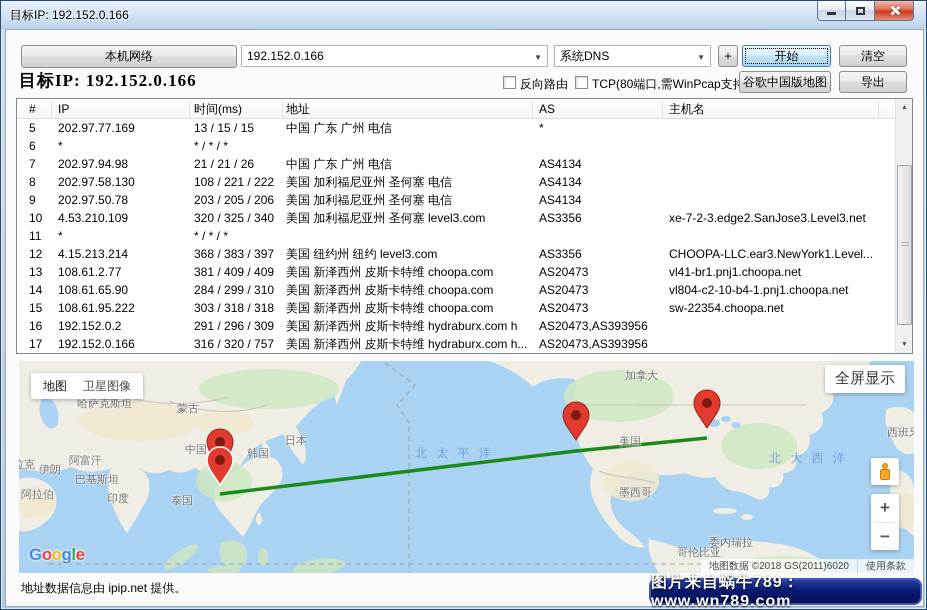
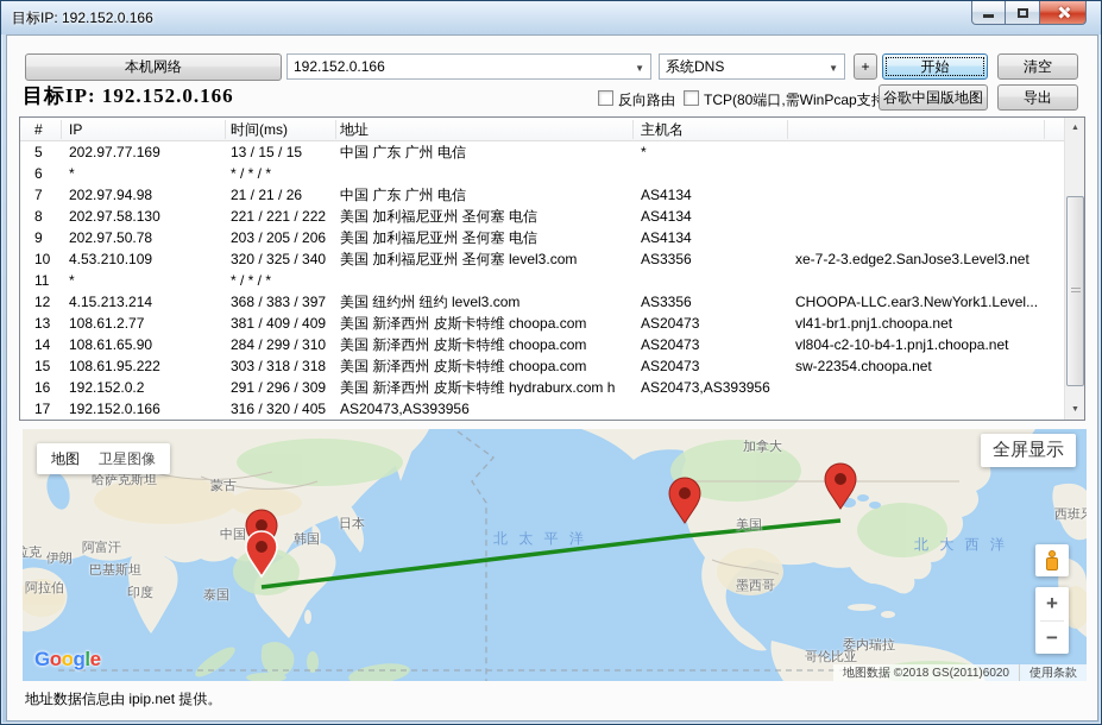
  目标IP: 192.152.0.166
  本机网络
  192.152.0.166
  ▼
  系统DNS
  ▼
  +
  开始
  清空
  目标IP: 192.152.0.166
  反向路由
  TCP(80端口,需WinPcap支
  谷歌中国版地图
  导出
  #
  IP
  时间(ms)
  地址
- AS
  主机名
  5
  202.97.77.169
  13 / 15 / 15
  中国 广东 广州 电信
  *
  6
  *
  * / * / *
  7
  202.97.94.98
  21 / 21 / 26
  中国 广东 广州 电信
  AS4134
  8
  202.97.58.130
- 108 / 221 / 222
+ 221 / 221 / 222
  美国 加利福尼亚州 圣何塞 电信
  AS4134
  9
  202.97.50.78
  203 / 205 / 206
  美国 加利福尼亚州 圣何塞 电信
  AS4134
  10
  4.53.210.109
  320 / 325 / 340
  美国 加利福尼亚州 圣何塞 level3.com
  AS3356
  xe-7-2-3.edge2.SanJose3.Level3.net
  11
  *
  * / * / *
  12
  4.15.213.214
  368 / 383 / 397
  美国 纽约州 纽约 level3.com
  AS3356
  CHOOPA-LLC.ear3.NewYork1.Level...
  13
  108.61.2.77
  381 / 409 / 409
  美国 新泽西州 皮斯卡特维 choopa.com
  AS20473
  vl41-br1.pnj1.choopa.net
  14
  108.61.65.90
  284 / 299 / 310
  美国 新泽西州 皮斯卡特维 choopa.com
  AS20473
  vl804-c2-10-b4-1.pnj1.choopa.net
  15
  108.61.95.222
  303 / 318 / 318
  美国 新泽西州 皮斯卡特维 choopa.com
  AS20473
  sw-22354.choopa.net
  16
  192.152.0.2
  291 / 296 / 309
  美国 新泽西州 皮斯卡特维 hydraburx.com h
  AS20473,AS393956
  17
  192.152.0.166
- 316 / 320 / 757
+ 316 / 320 / 405
- 美国 新泽西州 皮斯卡特维 hydraburx.com h...
  AS20473,AS393956
  哈萨克斯坦
  蒙古
  中国
  韩国
  日本
  伊朗
  阿富汗
  巴基斯坦
  拉克
  阿拉伯
  印度
  泰国
  北 太 平 洋
  加拿大
  美国
  墨西哥
  北 大 西 洋
  委内瑞拉
  哥伦比亚
  地图
  卫星图像
  全屏显示
  +
  −
  Google
  地图数据 ©2018 GS(2011)6020
  使用条款
  地址数据信息由 ipip.net 提供。
- 图片来自蜗牛789：www.wn789.com
